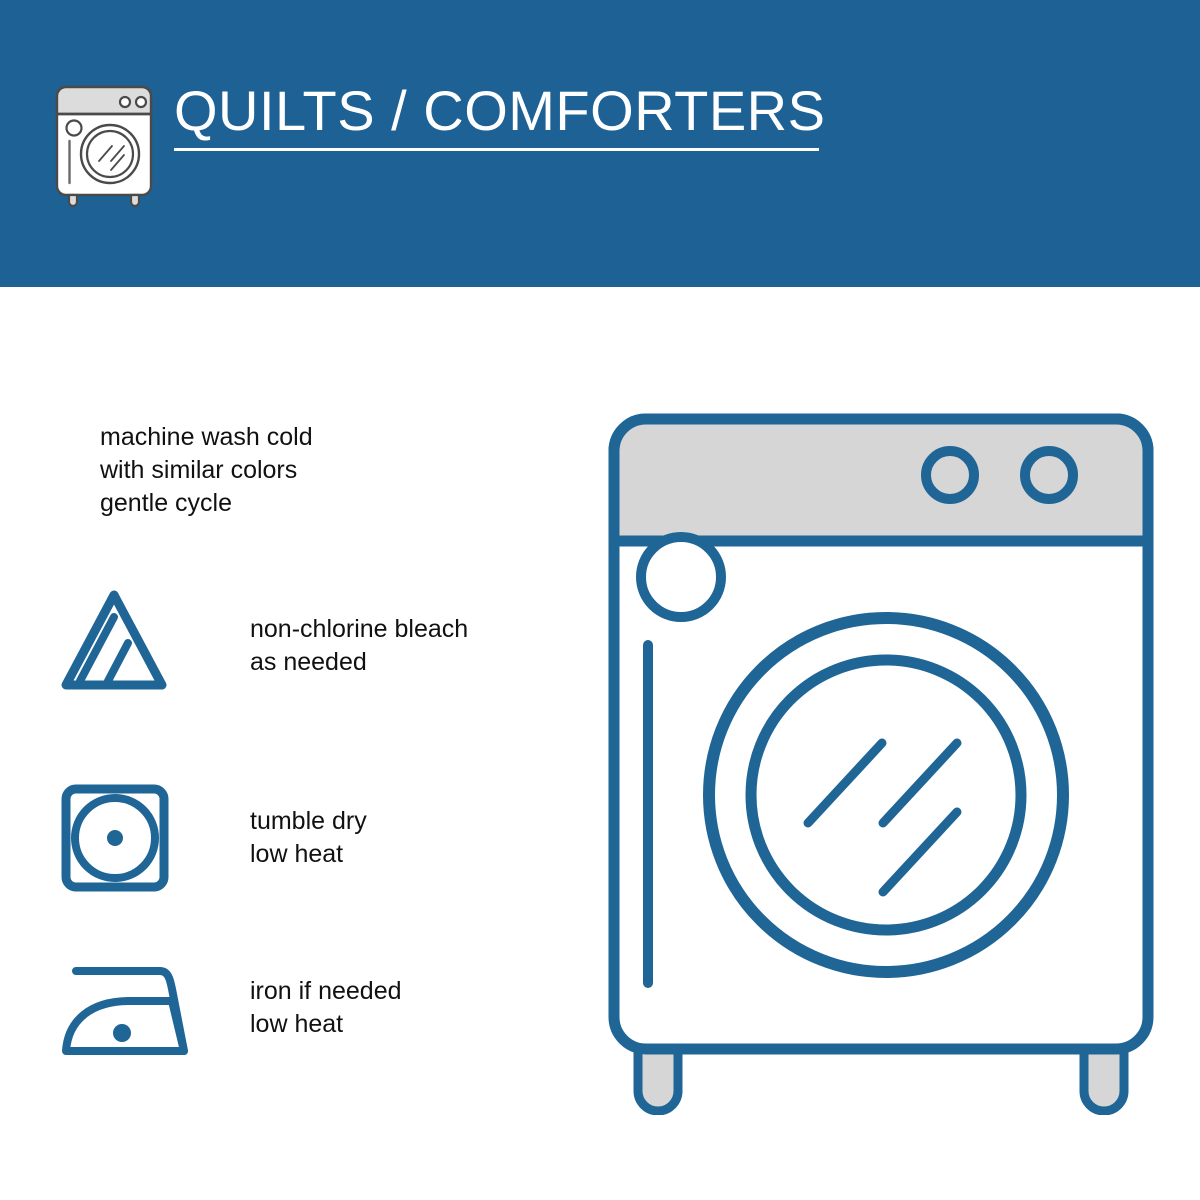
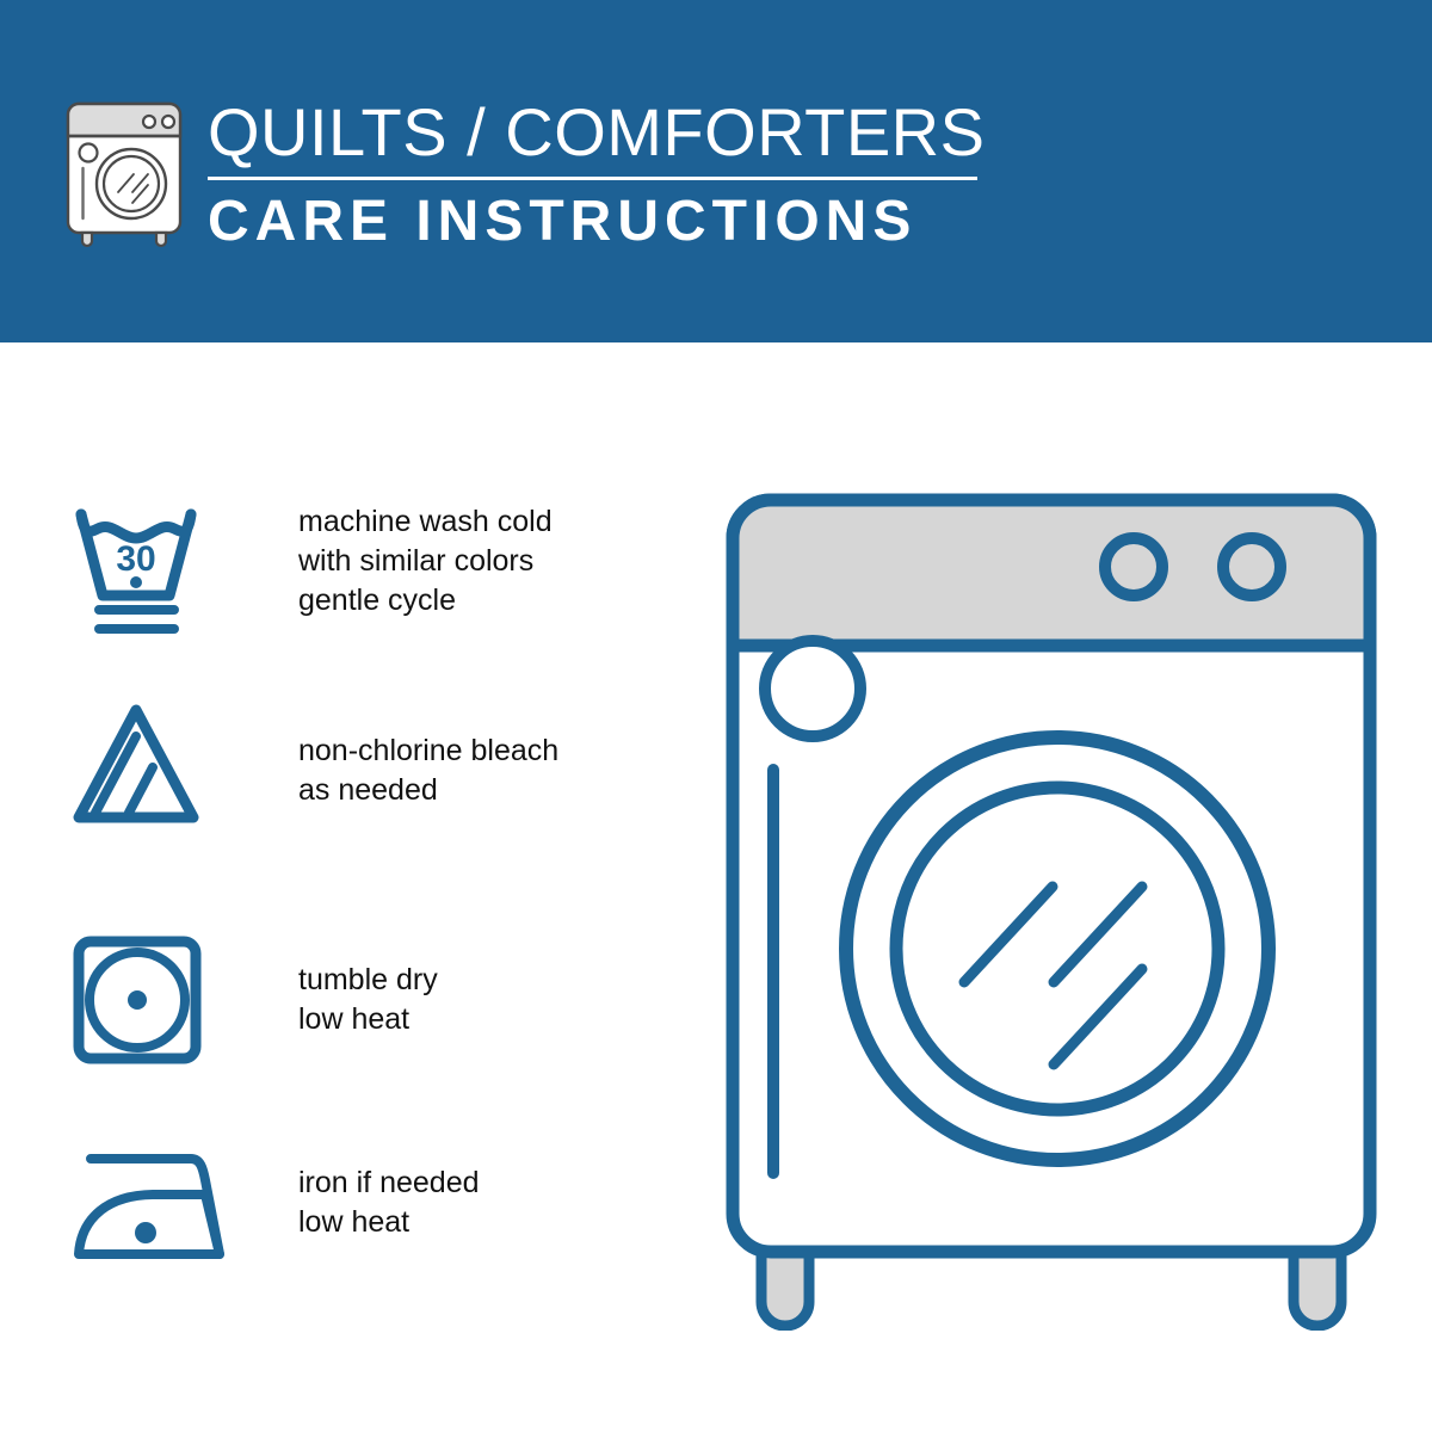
  QUILTS / COMFORTERS
+ CARE INSTRUCTIONS
+ 30
  machine wash cold
  with similar colors
  gentle cycle
  non-chlorine bleach
  as needed
  tumble dry
  low heat
  iron if needed
  low heat
